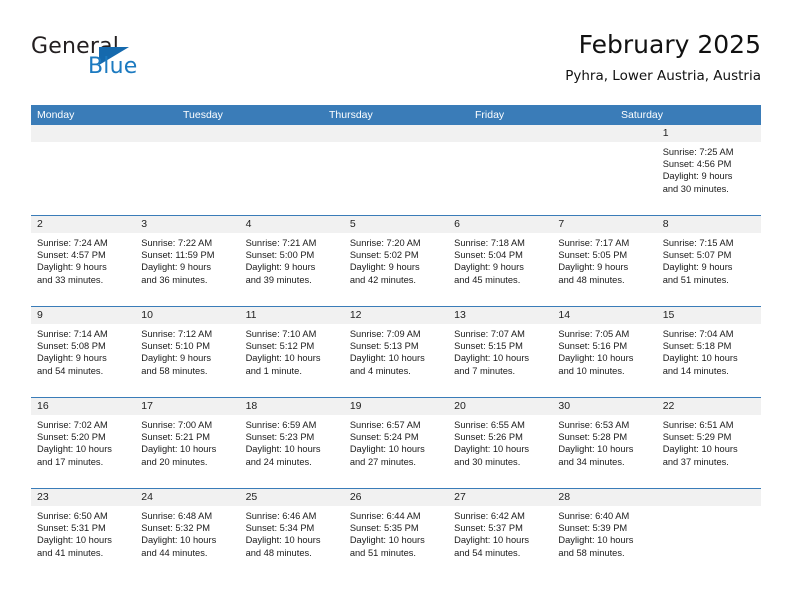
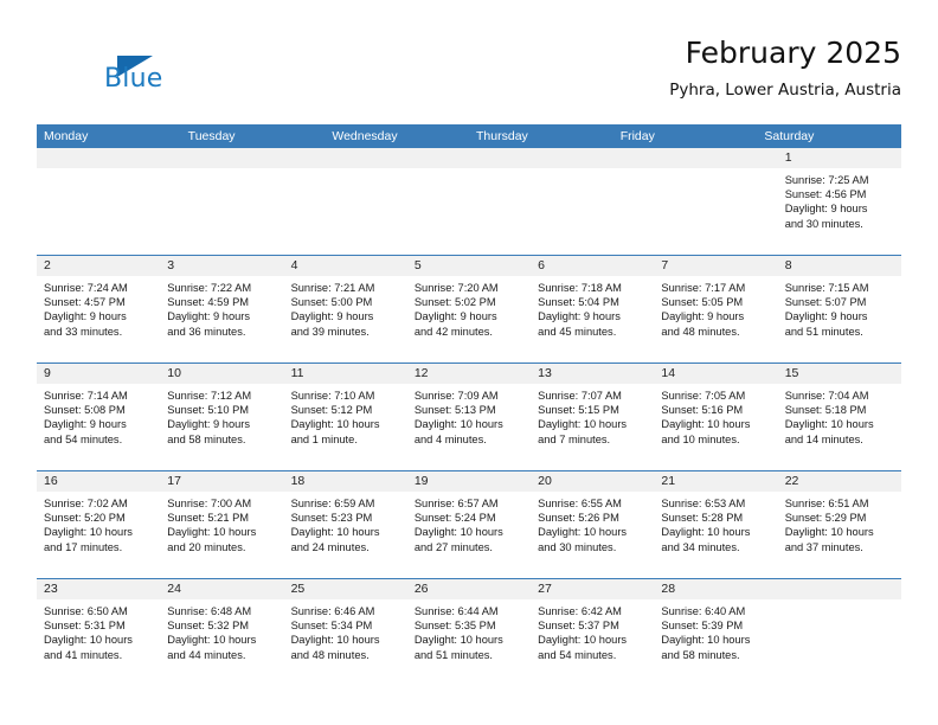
- General
  Blue
  February 2025
  Pyhra, Lower Austria, Austria
  Monday
  Tuesday
+ Wednesday
  Thursday
  Friday
  Saturday
  1
  Sunrise: 7:25 AM
  Sunset: 4:56 PM
  Daylight: 9 hours
  and 30 minutes.
  2
  Sunrise: 7:24 AM
  Sunset: 4:57 PM
  Daylight: 9 hours
  and 33 minutes.
  3
  Sunrise: 7:22 AM
- Sunset: 11:59 PM
+ Sunset: 4:59 PM
  Daylight: 9 hours
  and 36 minutes.
  4
  Sunrise: 7:21 AM
  Sunset: 5:00 PM
  Daylight: 9 hours
  and 39 minutes.
  5
  Sunrise: 7:20 AM
  Sunset: 5:02 PM
  Daylight: 9 hours
  and 42 minutes.
  6
  Sunrise: 7:18 AM
  Sunset: 5:04 PM
  Daylight: 9 hours
  and 45 minutes.
  7
  Sunrise: 7:17 AM
  Sunset: 5:05 PM
  Daylight: 9 hours
  and 48 minutes.
  8
  Sunrise: 7:15 AM
  Sunset: 5:07 PM
  Daylight: 9 hours
  and 51 minutes.
  9
  Sunrise: 7:14 AM
  Sunset: 5:08 PM
  Daylight: 9 hours
  and 54 minutes.
  10
  Sunrise: 7:12 AM
  Sunset: 5:10 PM
  Daylight: 9 hours
  and 58 minutes.
  11
  Sunrise: 7:10 AM
  Sunset: 5:12 PM
  Daylight: 10 hours
  and 1 minute.
  12
  Sunrise: 7:09 AM
  Sunset: 5:13 PM
  Daylight: 10 hours
  and 4 minutes.
  13
  Sunrise: 7:07 AM
  Sunset: 5:15 PM
  Daylight: 10 hours
  and 7 minutes.
  14
  Sunrise: 7:05 AM
  Sunset: 5:16 PM
  Daylight: 10 hours
  and 10 minutes.
  15
  Sunrise: 7:04 AM
  Sunset: 5:18 PM
  Daylight: 10 hours
  and 14 minutes.
  16
  Sunrise: 7:02 AM
  Sunset: 5:20 PM
  Daylight: 10 hours
  and 17 minutes.
  17
  Sunrise: 7:00 AM
  Sunset: 5:21 PM
  Daylight: 10 hours
  and 20 minutes.
  18
  Sunrise: 6:59 AM
  Sunset: 5:23 PM
  Daylight: 10 hours
  and 24 minutes.
  19
  Sunrise: 6:57 AM
  Sunset: 5:24 PM
  Daylight: 10 hours
  and 27 minutes.
  20
  Sunrise: 6:55 AM
  Sunset: 5:26 PM
  Daylight: 10 hours
  and 30 minutes.
- 30
+ 21
  Sunrise: 6:53 AM
  Sunset: 5:28 PM
  Daylight: 10 hours
  and 34 minutes.
  22
  Sunrise: 6:51 AM
  Sunset: 5:29 PM
  Daylight: 10 hours
  and 37 minutes.
  23
  Sunrise: 6:50 AM
  Sunset: 5:31 PM
  Daylight: 10 hours
  and 41 minutes.
  24
  Sunrise: 6:48 AM
  Sunset: 5:32 PM
  Daylight: 10 hours
  and 44 minutes.
  25
  Sunrise: 6:46 AM
  Sunset: 5:34 PM
  Daylight: 10 hours
  and 48 minutes.
  26
  Sunrise: 6:44 AM
  Sunset: 5:35 PM
  Daylight: 10 hours
  and 51 minutes.
  27
  Sunrise: 6:42 AM
  Sunset: 5:37 PM
  Daylight: 10 hours
  and 54 minutes.
  28
  Sunrise: 6:40 AM
  Sunset: 5:39 PM
  Daylight: 10 hours
  and 58 minutes.
